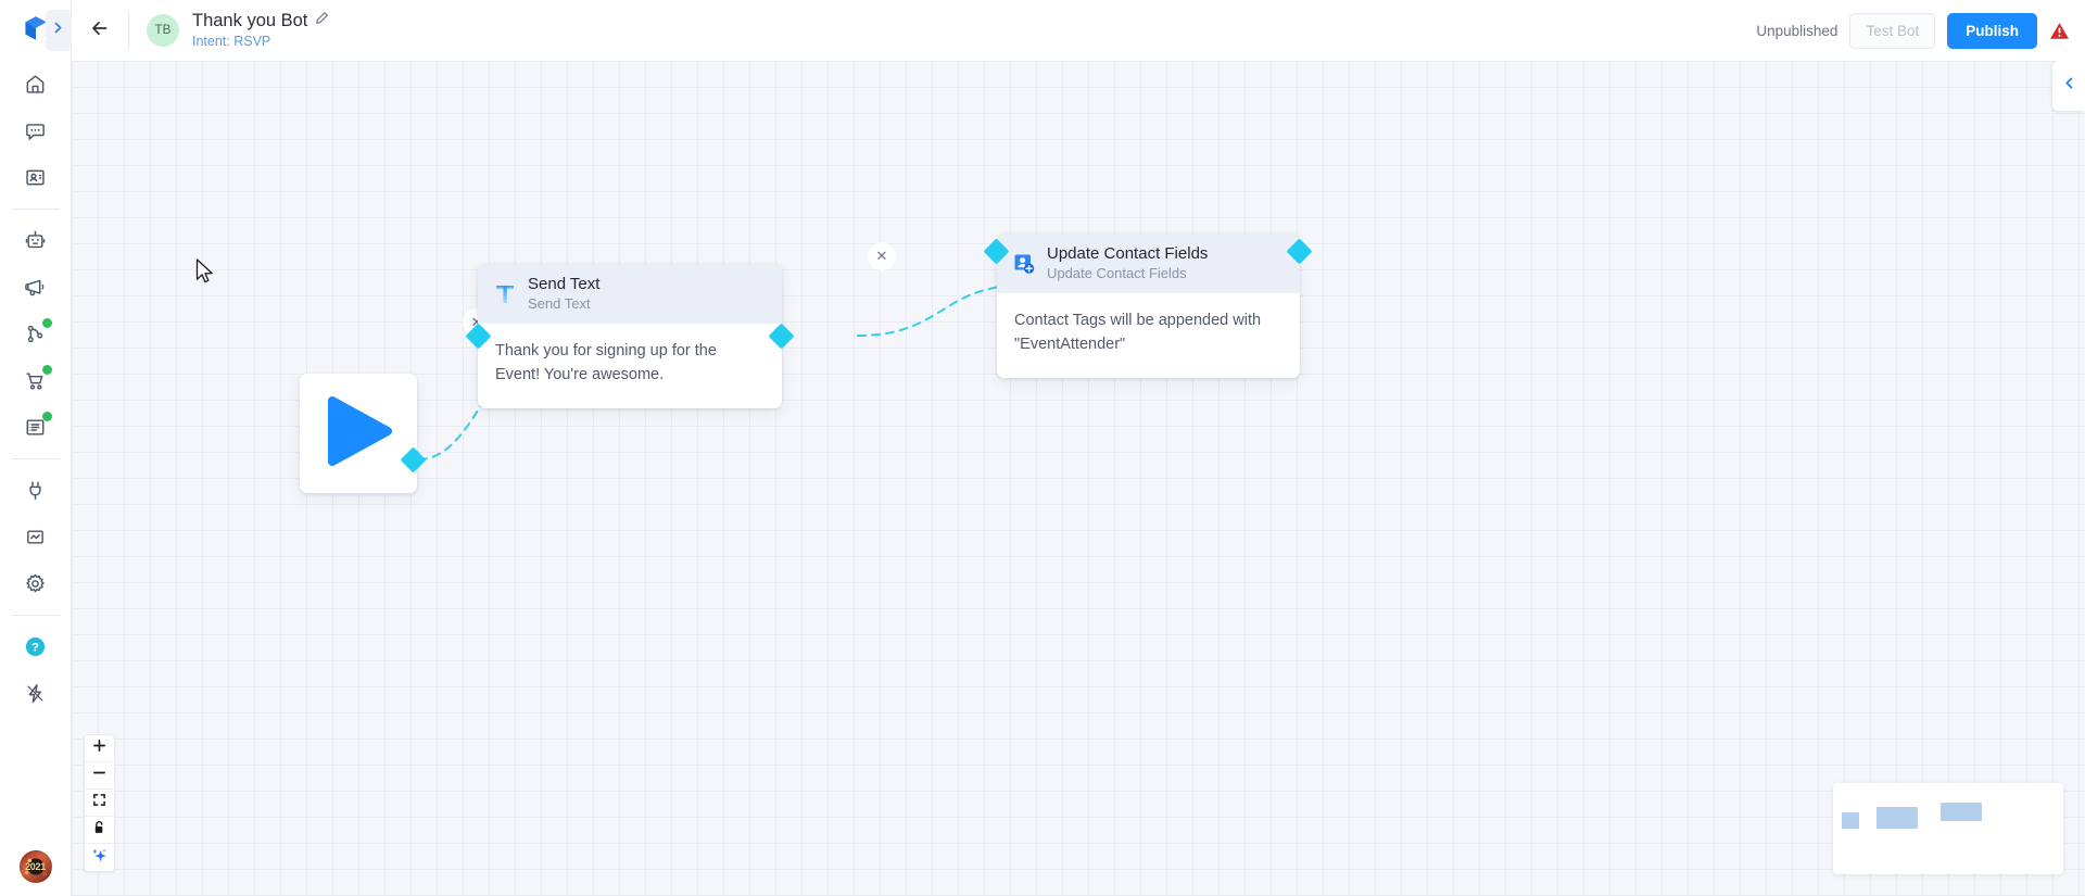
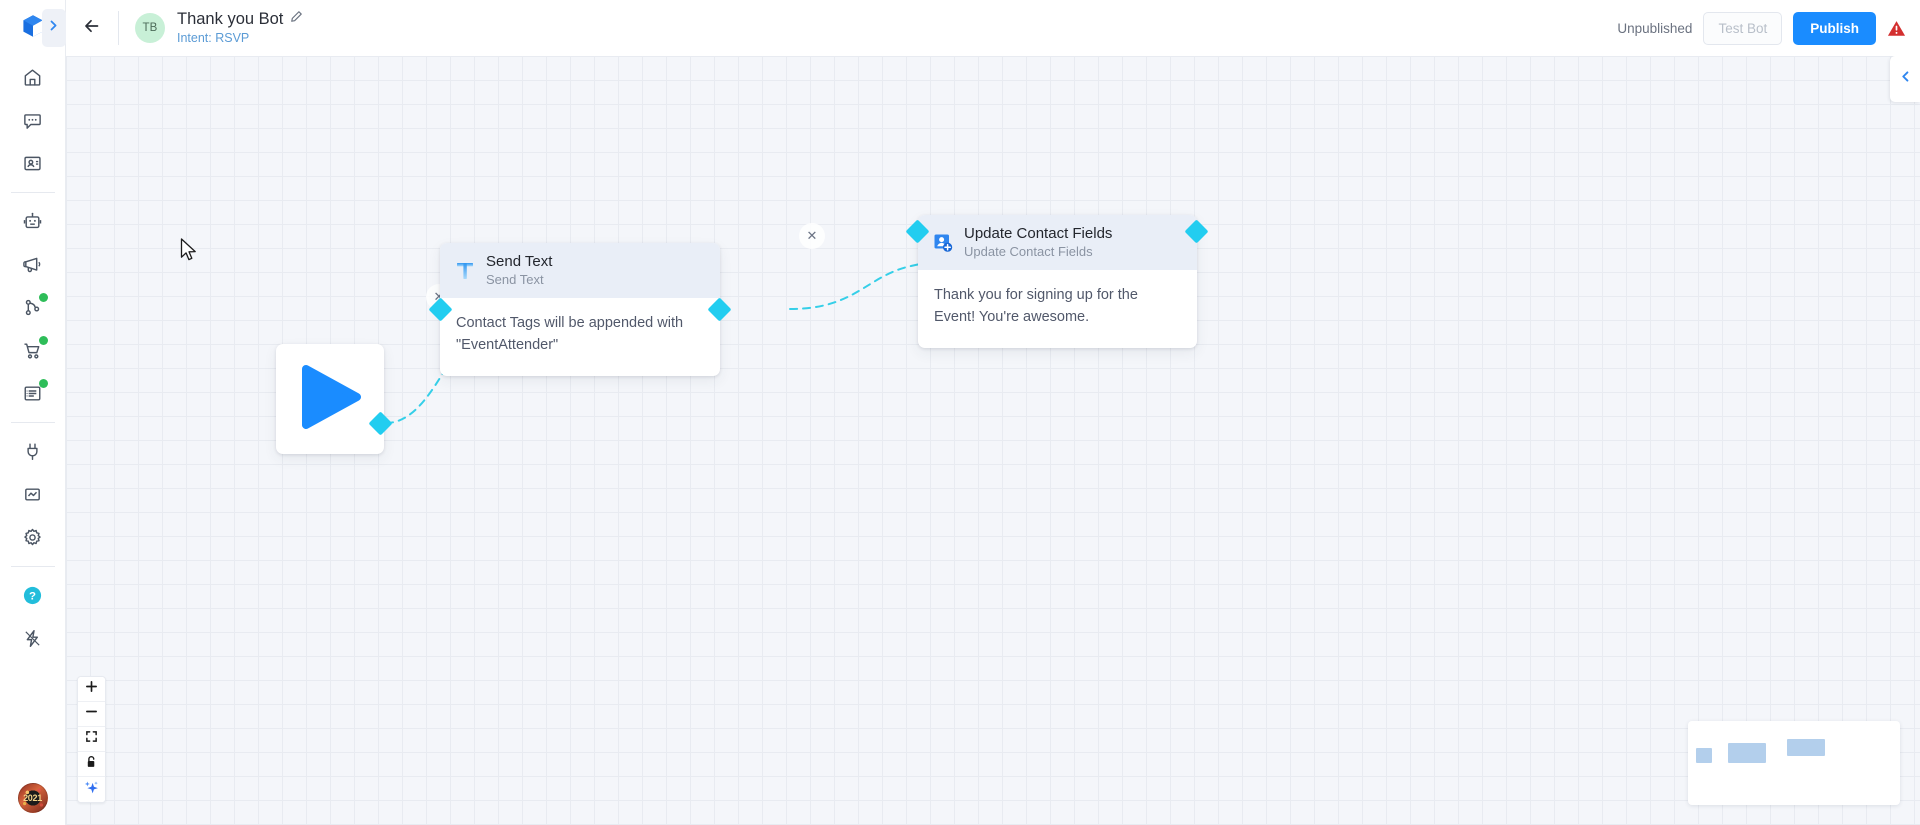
  ?
  2021
  TB
  Thank you Bot
  Intent: RSVP
  Unpublished
  Test Bot
  Publish
  ✕
  Send Text
  Send Text
- Thank you for signing up for the Event! You're awesome.
+ Contact Tags will be appended with "EventAttender"
  ✕
  Update Contact Fields
  Update Contact Fields
- Contact Tags will be appended with "EventAttender"
+ Thank you for signing up for the Event! You're awesome.
